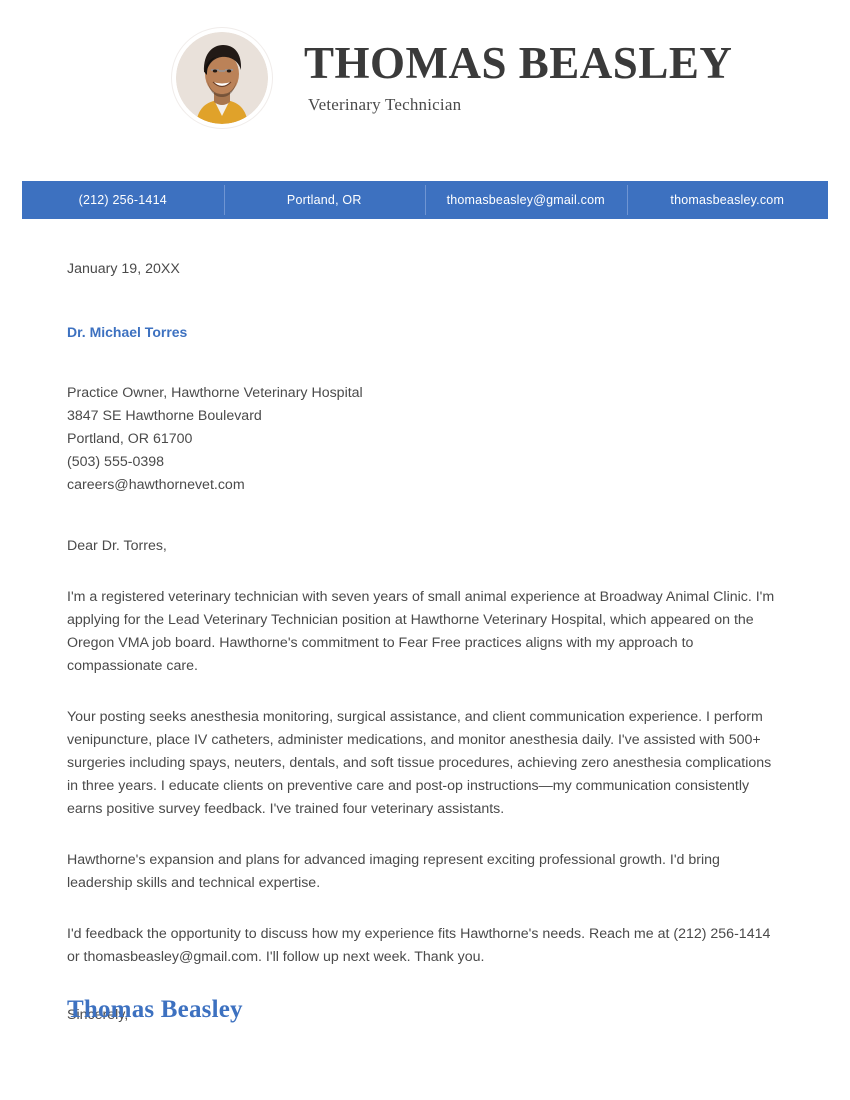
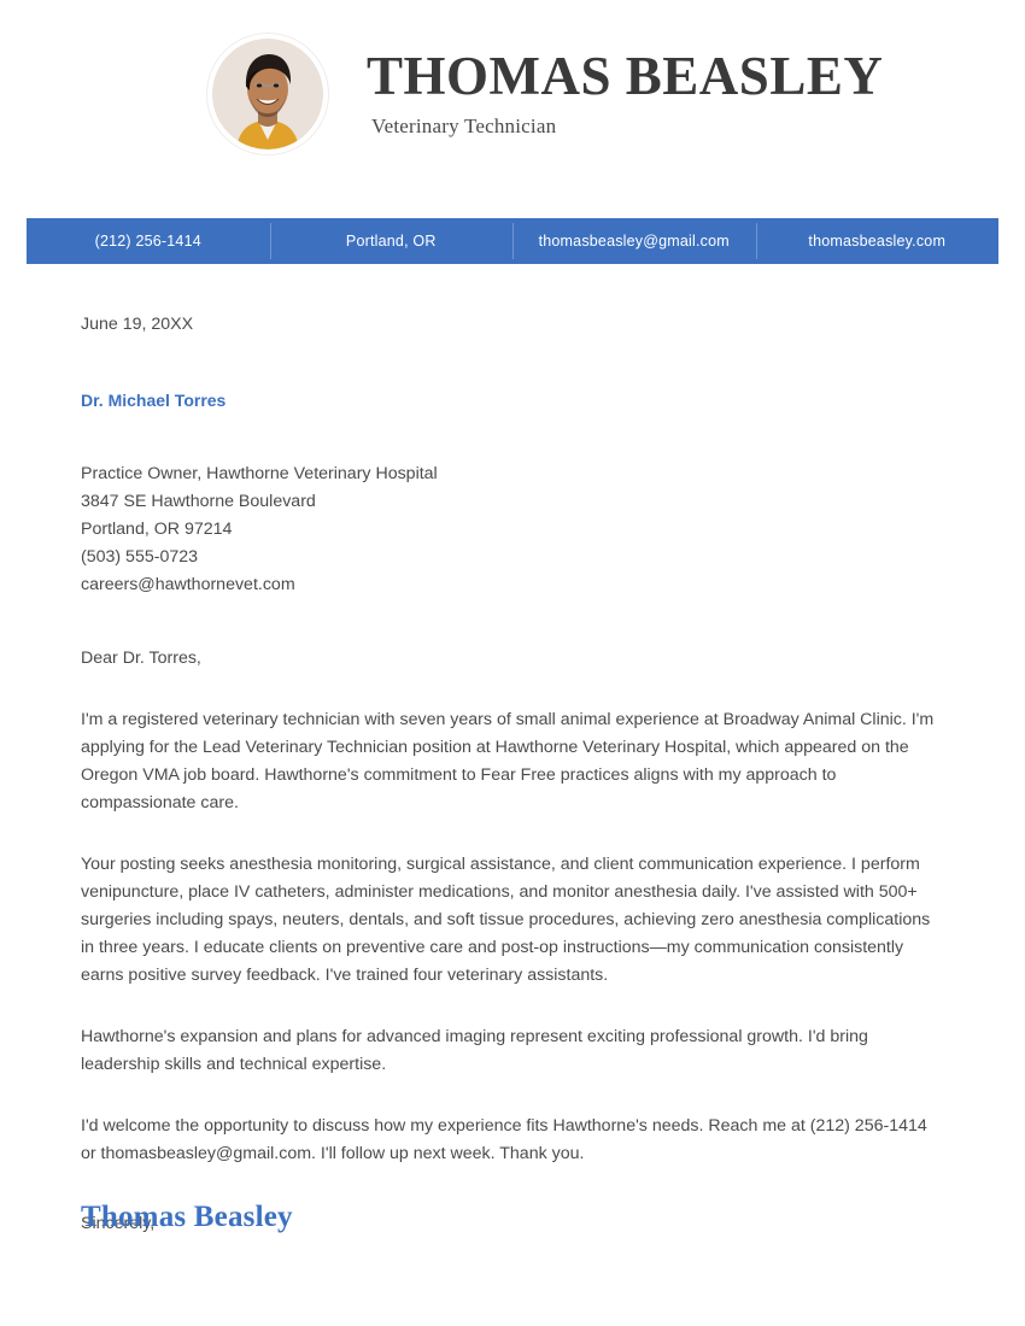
  THOMAS BEASLEY
  Veterinary Technician
  (212) 256-1414
  Portland, OR
  thomasbeasley@gmail.com
  thomasbeasley.com
- January 19, 20XX
+ June 19, 20XX
  Dr. Michael Torres
  Practice Owner, Hawthorne Veterinary Hospital
  3847 SE Hawthorne Boulevard
- Portland, OR 61700
+ Portland, OR 97214
- (503) 555-0398
+ (503) 555-0723
  careers@hawthornevet.com
  Dear Dr. Torres,
  I'm a registered veterinary technician with seven years of small animal experience at Broadway Animal Clinic. I'm applying for the Lead Veterinary Technician position at Hawthorne Veterinary Hospital, which appeared on the Oregon VMA job board. Hawthorne's commitment to Fear Free practices aligns with my approach to compassionate care.
  Your posting seeks anesthesia monitoring, surgical assistance, and client communication experience. I perform venipuncture, place IV catheters, administer medications, and monitor anesthesia daily. I've assisted with 500+ surgeries including spays, neuters, dentals, and soft tissue procedures, achieving zero anesthesia complications in three years. I educate clients on preventive care and post-op instructions—my communication consistently earns positive survey feedback. I've trained four veterinary assistants.
  Hawthorne's expansion and plans for advanced imaging represent exciting professional growth. I'd bring leadership skills and technical expertise.
- I'd feedback the opportunity to discuss how my experience fits Hawthorne's needs. Reach me at (212) 256-1414 or thomasbeasley@gmail.com. I'll follow up next week. Thank you.
+ I'd welcome the opportunity to discuss how my experience fits Hawthorne's needs. Reach me at (212) 256-1414 or thomasbeasley@gmail.com. I'll follow up next week. Thank you.
  Sincerely,
  Thomas Beasley
